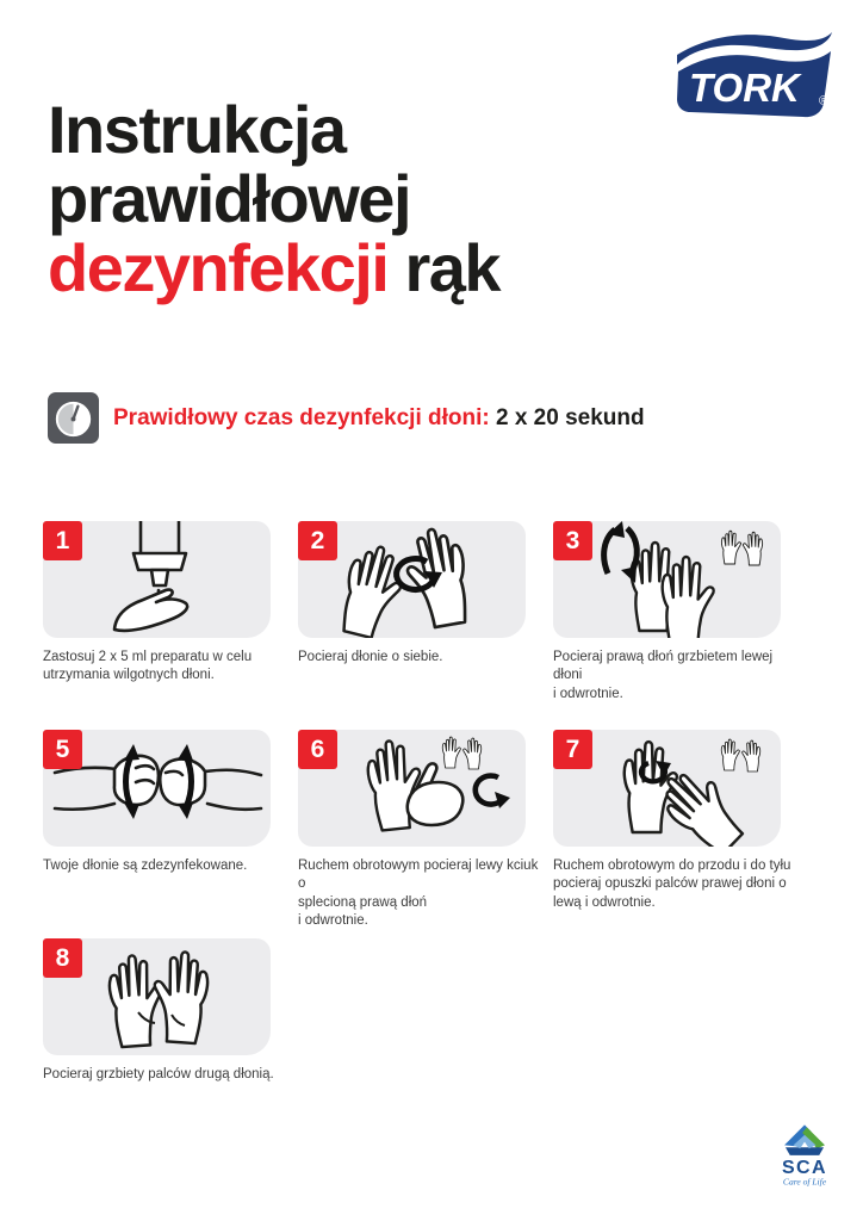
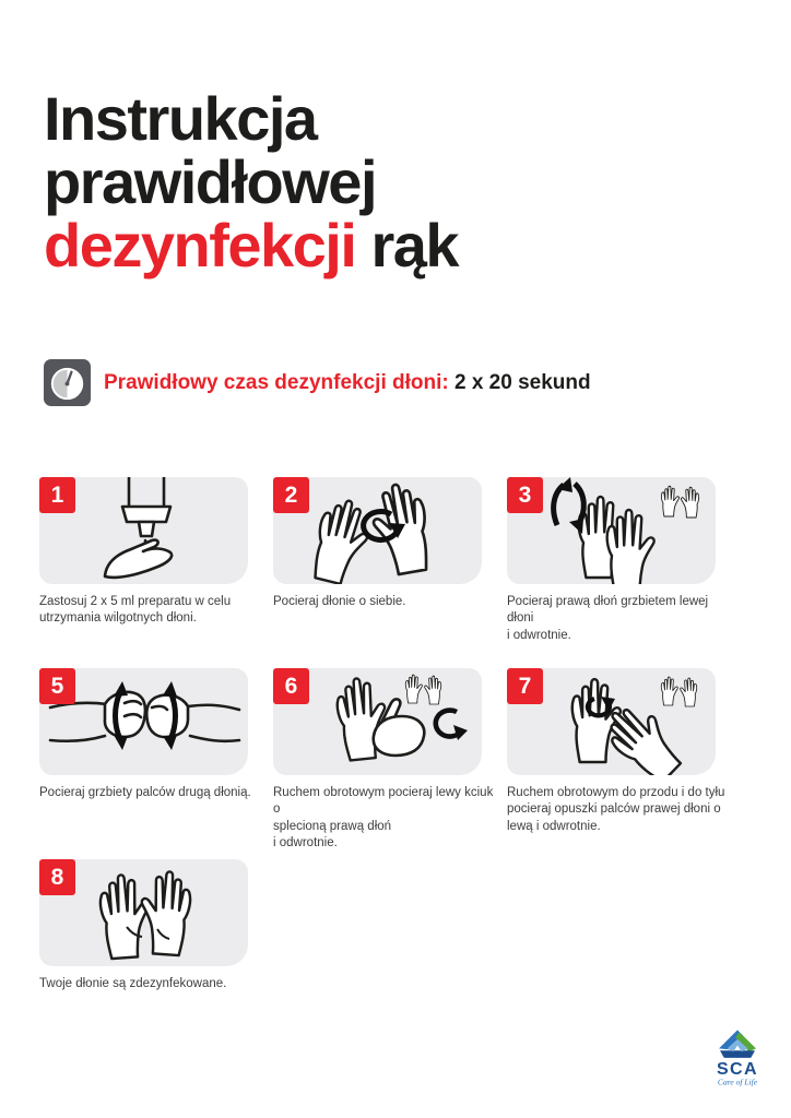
- TORK
- ®
  Instrukcja
  prawidłowej
  dezynfekcji rąk
  Prawidłowy czas dezynfekcji dłoni: 2 x 20 sekund
  1
  Zastosuj 2 x 5 ml preparatu w celu
  utrzymania wilgotnych dłoni.
  2
  Pocieraj dłonie o siebie.
  3
  Pocieraj prawą dłoń grzbietem lewej dłoni
  i odwrotnie.
  5
- Twoje dłonie są zdezynfekowane.
+ Pocieraj grzbiety palców drugą dłonią.
  6
  Ruchem obrotowym pocieraj lewy kciuk o
  splecioną prawą dłoń
  i odwrotnie.
  7
  Ruchem obrotowym do przodu i do tyłu
  pocieraj opuszki palców prawej dłoni o
  lewą i odwrotnie.
  8
- Pocieraj grzbiety palców drugą dłonią.
+ Twoje dłonie są zdezynfekowane.
  SCA
  Care of Life
